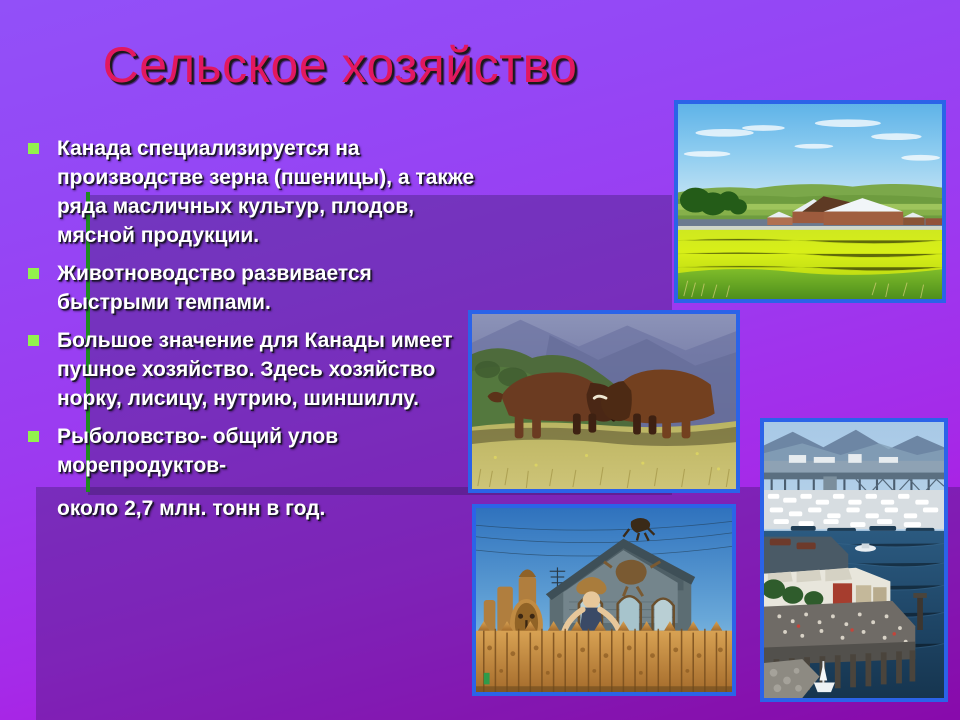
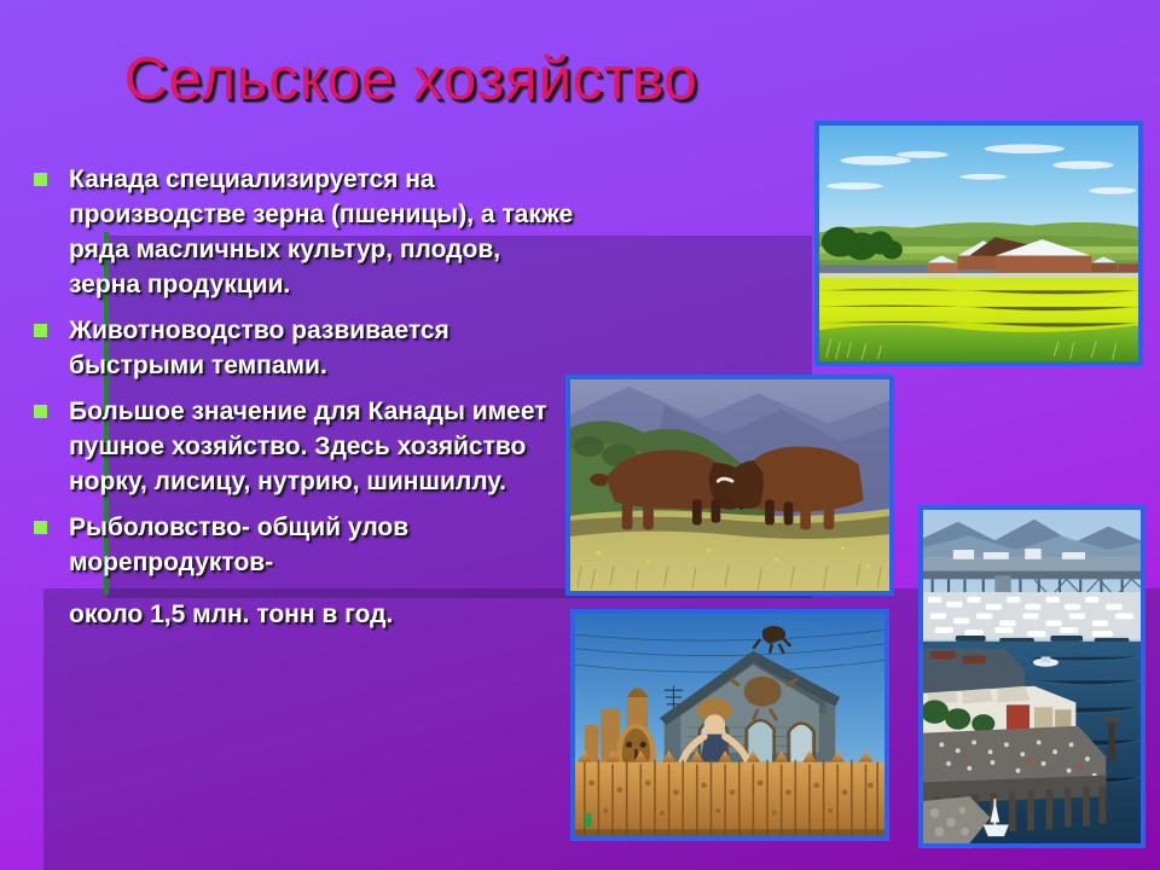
  Сельское хозяйство
- Канада специализируется на производстве зерна (пшеницы), а также ряда масличных культур, плодов, мясной продукции.
+ Канада специализируется на производстве зерна (пшеницы), а также ряда масличных культур, плодов, зерна продукции.
  Животноводство развивается быстрыми темпами.
  Большое значение для Канады имеет пушное хозяйство. Здесь хозяйство норку, лисицу, нутрию, шиншиллу.
  Рыболовство- общий улов морепродуктов-
- около 2,7 млн. тонн в год.
+ около 1,5 млн. тонн в год.
